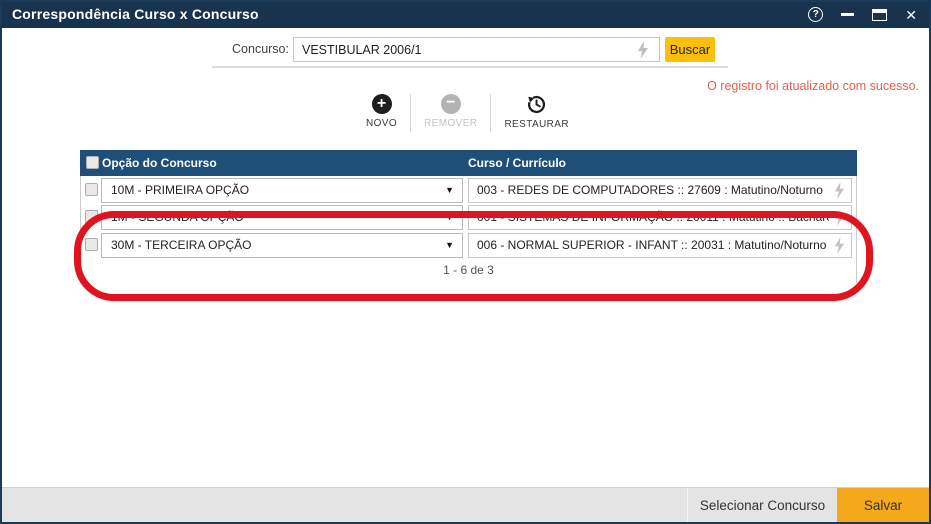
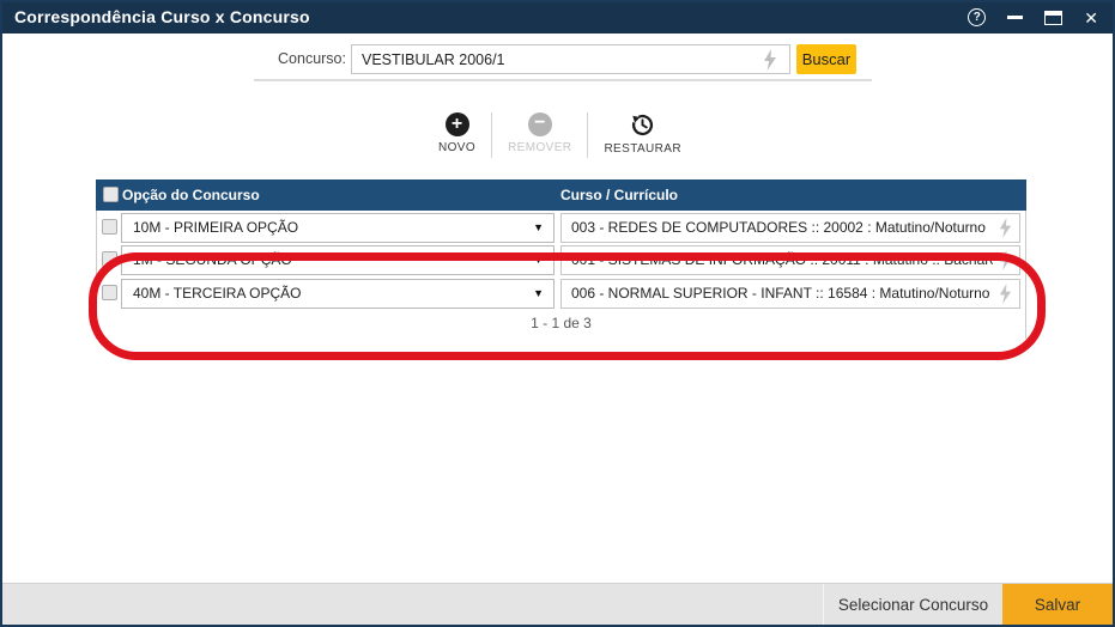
  Correspondência Curso x Concurso
  ?
  ✕
  Concurso:
  VESTIBULAR 2006/1
  Buscar
- O registro foi atualizado com sucesso.
  NOVO
  REMOVER
  RESTAURAR
  Opção do Concurso
  Curso / Currículo
  10M - PRIMEIRA OPÇÃO
  ▼
- 003 - REDES DE COMPUTADORES :: 27609 : Matutino/Noturno
+ 003 - REDES DE COMPUTADORES :: 20002 : Matutino/Noturno
  1M - SEGUNDA OPÇÃO
  ▼
  001 - SISTEMAS DE INFORMAÇÃO :: 20011 : Matutino :: Bachar
- 30M - TERCEIRA OPÇÃO
+ 40M - TERCEIRA OPÇÃO
  ▼
- 006 - NORMAL SUPERIOR - INFANT :: 20031 : Matutino/Noturno
+ 006 - NORMAL SUPERIOR - INFANT :: 16584 : Matutino/Noturno
- 1 - 6 de 3
+ 1 - 1 de 3
  Selecionar Concurso
  Salvar
